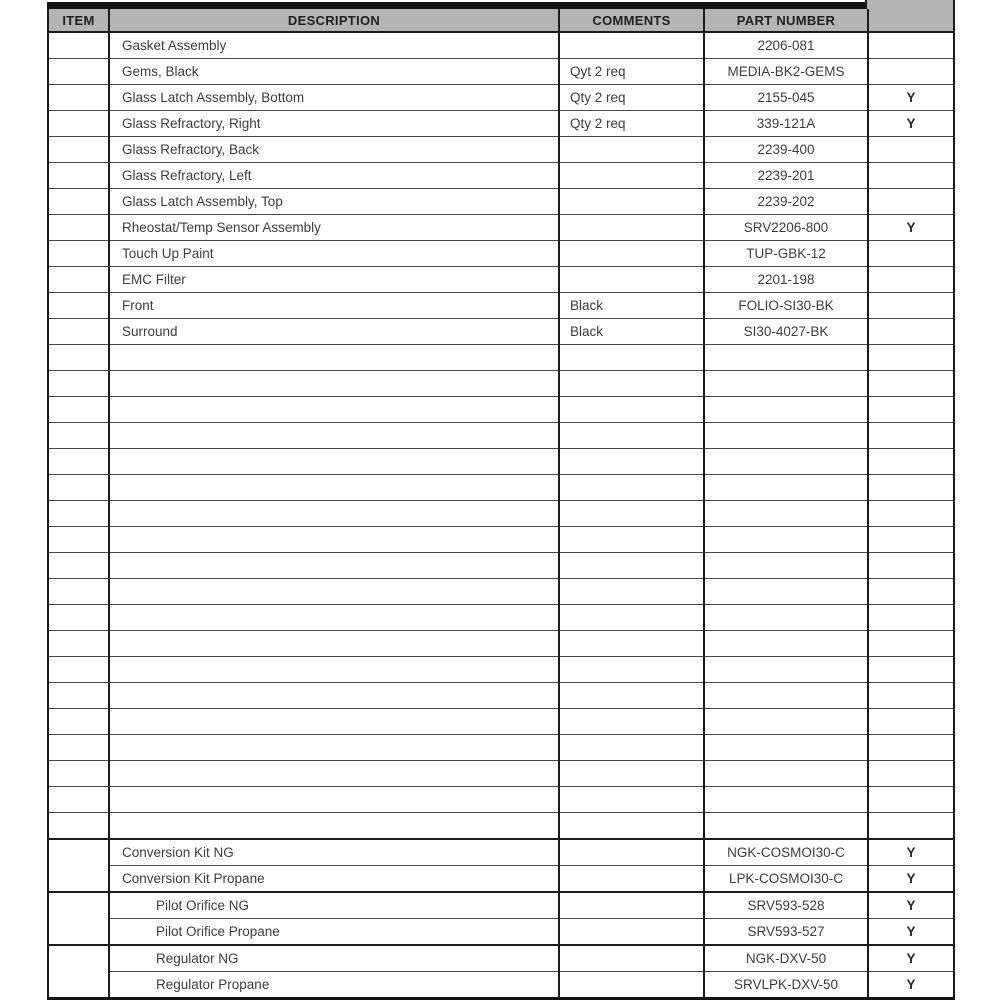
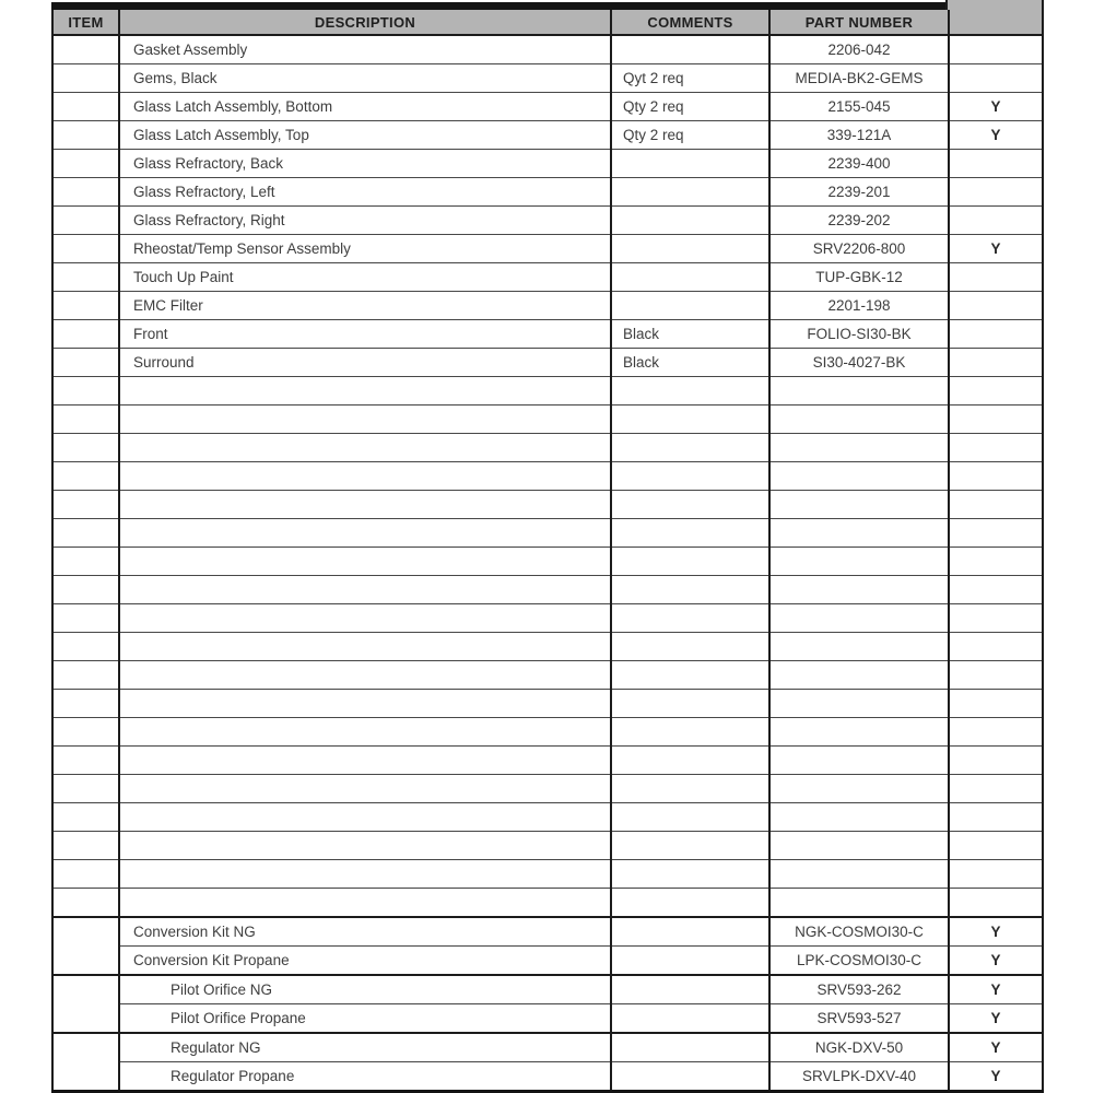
  ITEM	DESCRIPTION	COMMENTS	PART NUMBER
- 	Gasket Assembly		2206-081
+ 	Gasket Assembly		2206-042
  	Gems, Black	Qyt 2 req	MEDIA-BK2-GEMS
  	Glass Latch Assembly, Bottom	Qty 2 req	2155-045	Y
- 	Glass Refractory, Right	Qty 2 req	339-121A	Y
+ 	Glass Latch Assembly, Top	Qty 2 req	339-121A	Y
  	Glass Refractory, Back		2239-400
  	Glass Refractory, Left		2239-201
- 	Glass Latch Assembly, Top		2239-202
+ 	Glass Refractory, Right		2239-202
  	Rheostat/Temp Sensor Assembly		SRV2206-800	Y
  	Touch Up Paint		TUP-GBK-12
  	EMC Filter		2201-198
  	Front	Black	FOLIO-SI30-BK
  	Surround	Black	SI30-4027-BK
  	Conversion Kit NG		NGK-COSMOI30-C	Y
  Conversion Kit Propane		LPK-COSMOI30-C	Y
- 	Pilot Orifice NG		SRV593-528	Y
+ 	Pilot Orifice NG		SRV593-262	Y
  Pilot Orifice Propane		SRV593-527	Y
  	Regulator NG		NGK-DXV-50	Y
- Regulator Propane		SRVLPK-DXV-50	Y
+ Regulator Propane		SRVLPK-DXV-40	Y
